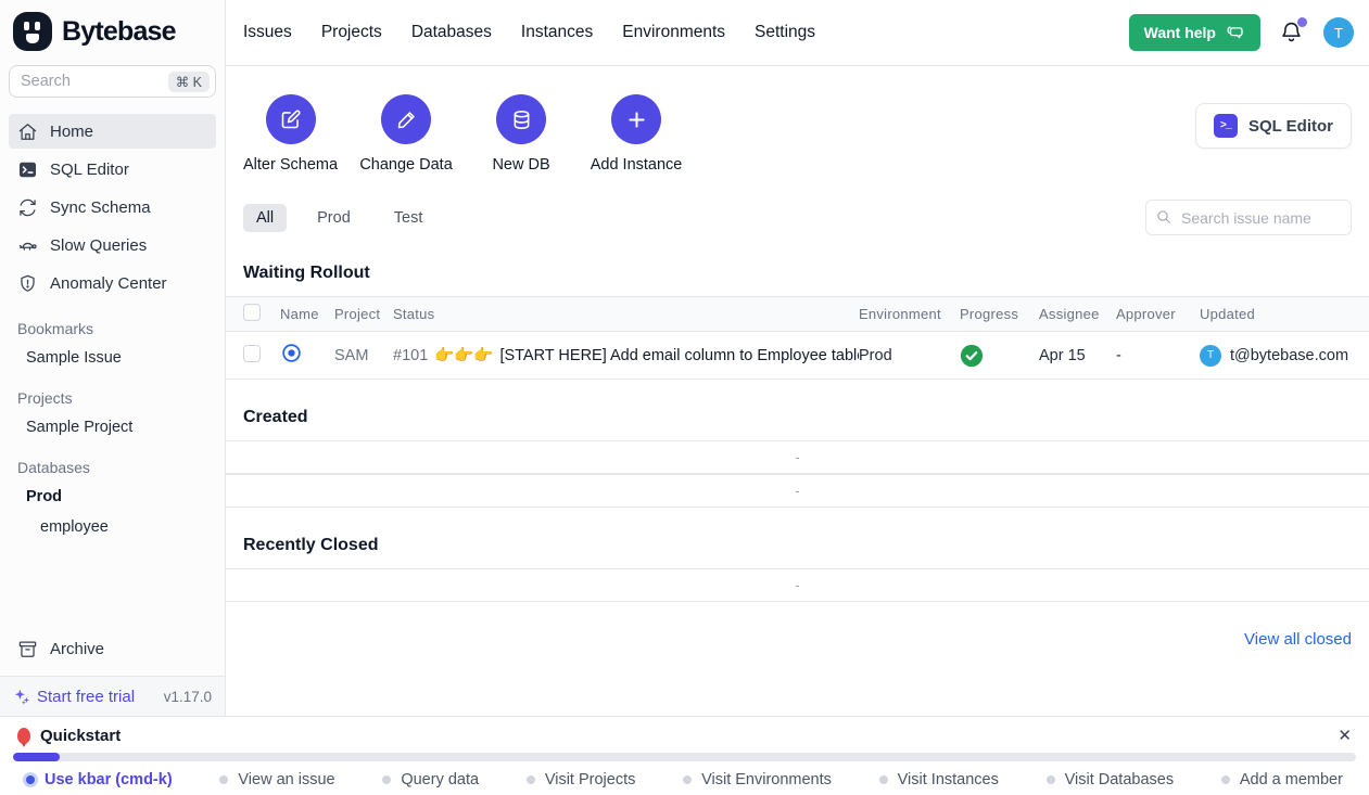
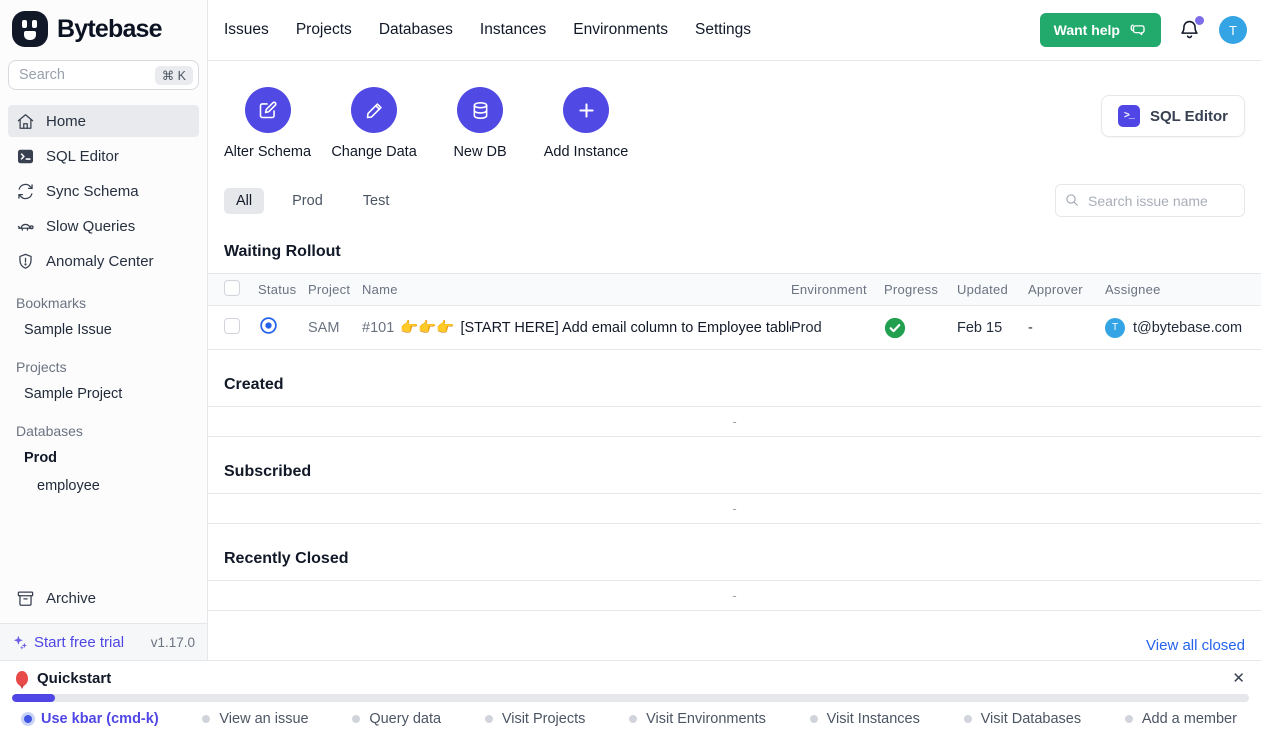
  Bytebase
  Search
  ⌘ K
  Home
  SQL Editor
  Sync Schema
  Slow Queries
  Anomaly Center
  Bookmarks
  Sample Issue
  Projects
  Sample Project
  Databases
  Prod
  employee
  Archive
  Start free trial
  v1.17.0
  Issues
  Projects
  Databases
  Instances
  Environments
  Settings
  Want help
  T
  Alter Schema
  Change Data
  New DB
  Add Instance
  >_
  SQL Editor
  All
  Prod
  Test
  Search issue name
  Waiting Rollout
- Name
+ Status
  Project
- Status
+ Name
  Environment
  Progress
- Assignee
+ Updated
  Approver
- Updated
+ Assignee
  SAM
  #101
  👉👉👉
  [START HERE] Add email column to Employee tabl
  Prod
- Apr 15
+ Feb 15
  -
  T
  t@bytebase.com
  Created
  -
+ Subscribed
  -
  Recently Closed
  -
  View all closed
  Quickstart
  ✕
  Use kbar (cmd-k)
  View an issue
  Query data
  Visit Projects
  Visit Environments
  Visit Instances
  Visit Databases
  Add a member
